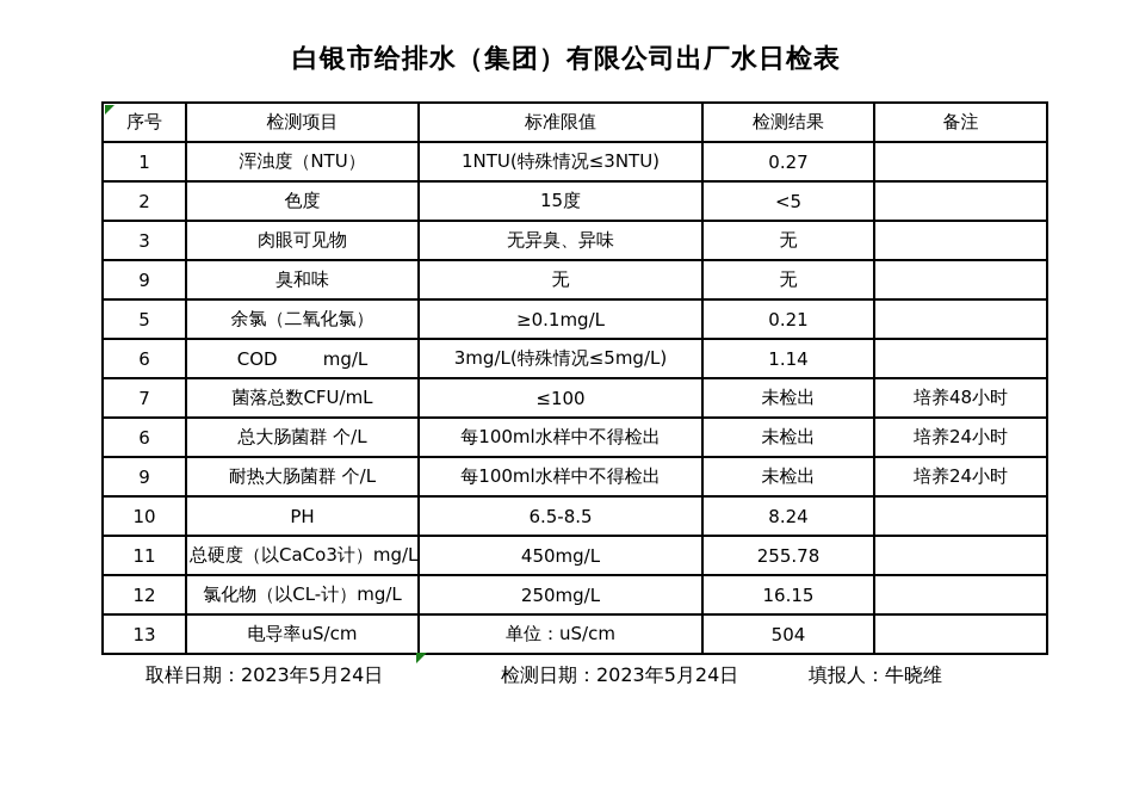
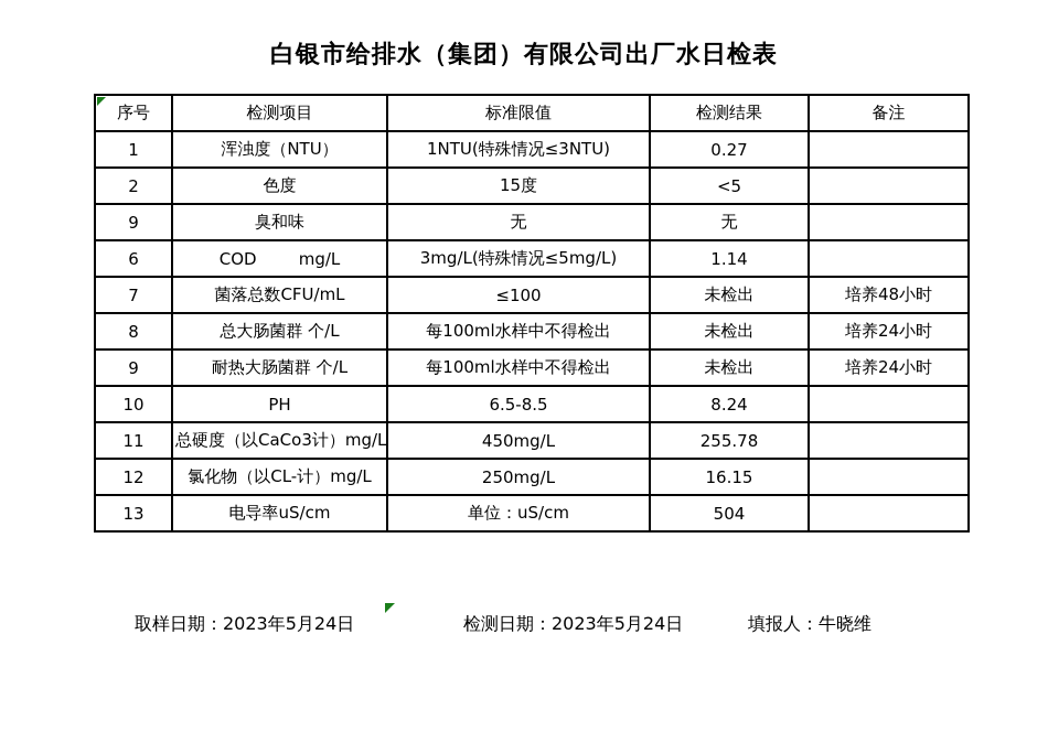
  白银市给排水（集团）有限公司出厂水日检表
  序号	检测项目	标准限值	检测结果	备注
  1	浑浊度（NTU）	1NTU(特殊情况≤3NTU)	0.27
  2	色度	15度	<5
- 3	肉眼可见物	无异臭、异味	无
  9	臭和味	无	无
- 5	余氯（二氧化氯）	≥0.1mg/L	0.21
  6	COD mg/L	3mg/L(特殊情况≤5mg/L)	1.14
  7	菌落总数CFU/mL	≤100	未检出	培养48小时
- 6	总大肠菌群 个/L	每100ml水样中不得检出	未检出	培养24小时
+ 8	总大肠菌群 个/L	每100ml水样中不得检出	未检出	培养24小时
  9	耐热大肠菌群 个/L	每100ml水样中不得检出	未检出	培养24小时
  10	PH	6.5-8.5	8.24
  11	总硬度（以CaCo3计）mg/L	450mg/L	255.78
  12	氯化物（以CL-计）mg/L	250mg/L	16.15
  13	电导率uS/cm	单位：uS/cm	504
  取样日期：2023年5月24日
  检测日期：2023年5月24日
  填报人：牛晓维
